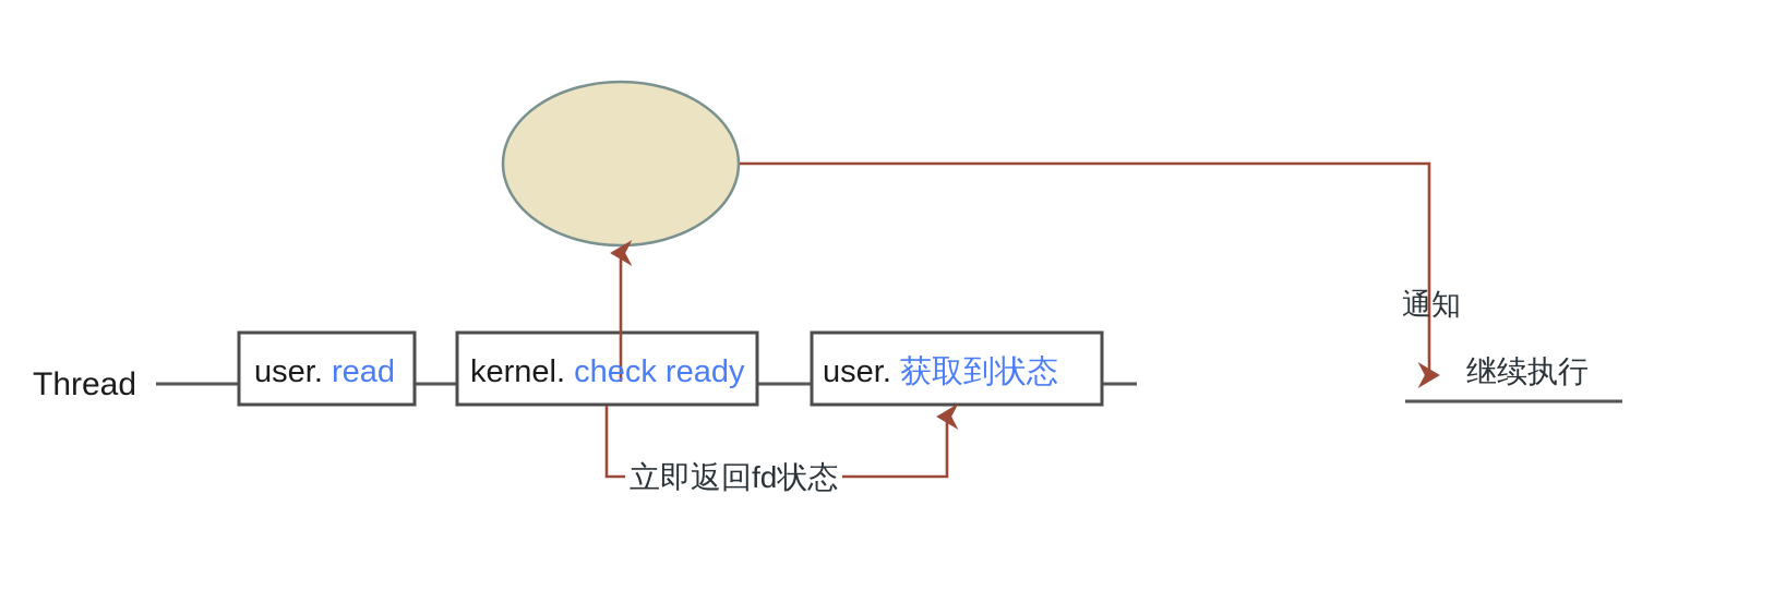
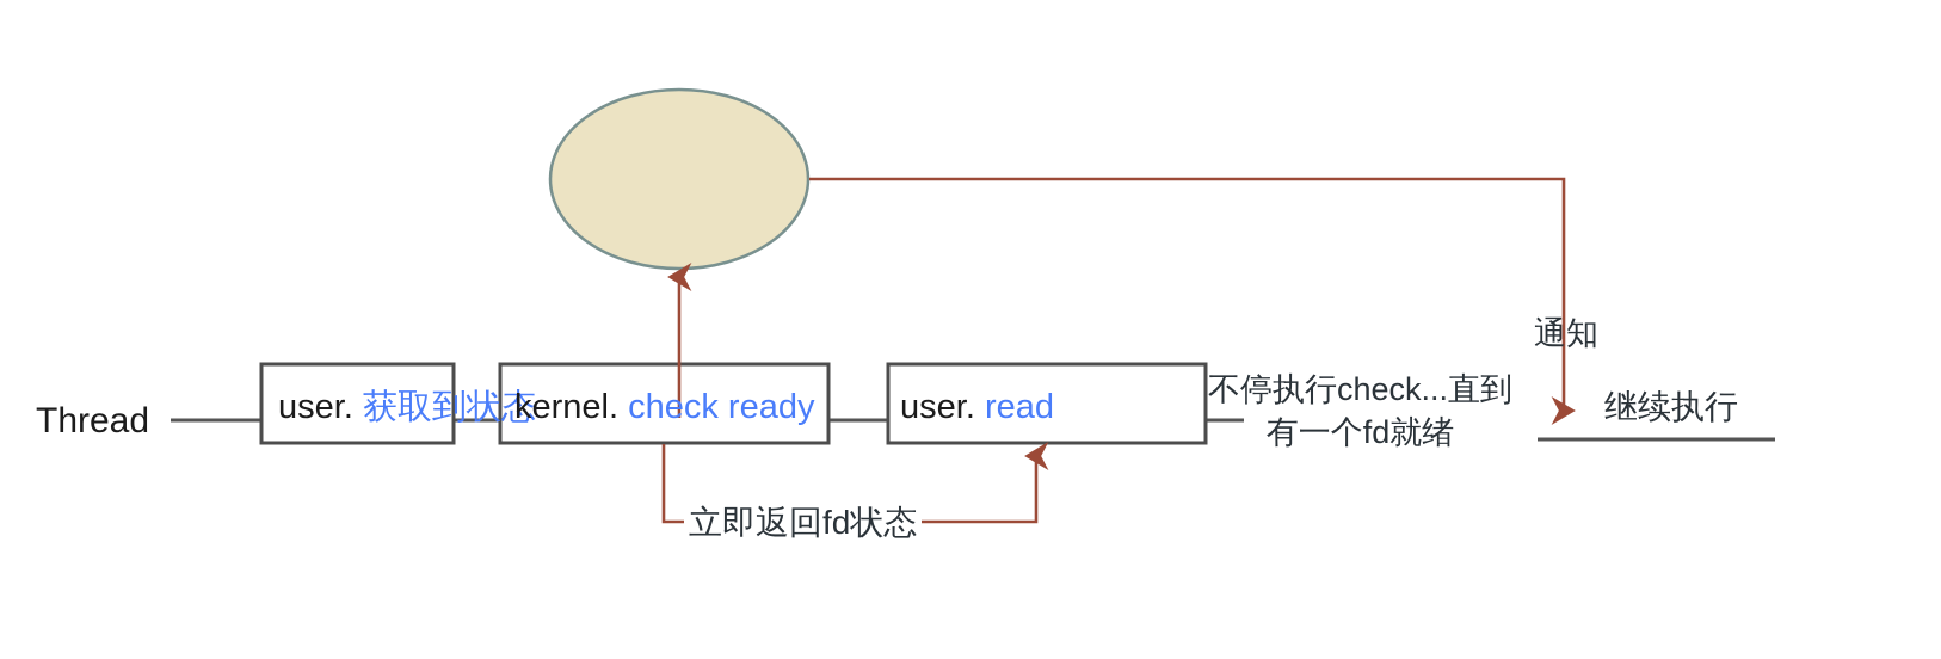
  Thread
- user. read
+ user. 获取到状态
  kernel. check ready
- user. 获取到状态
+ user. read
+ 不停执行check...直到
+ 有一个fd就绪
  通知
  继续执行
  立即返回fd状态
